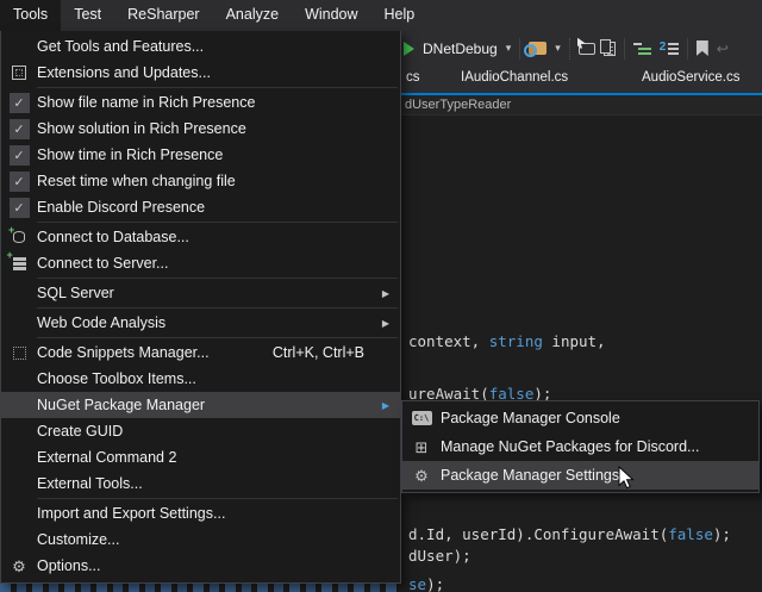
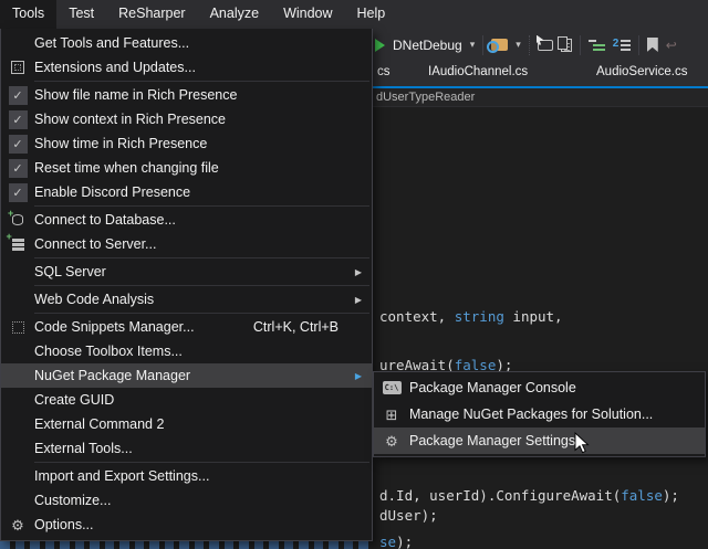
  Tools
  Test
  ReSharper
  Analyze
  Window
  Help
  DNetDebug
  ▾
  ▾
  ↩
  cs
  IAudioChannel.cs
  AudioService.cs
  dUserTypeReader
  context, string input,
  ureAwait(false);
  d.Id, userId).ConfigureAwait(false);
  dUser);
  se);
  Get Tools and Features...
  Extensions and Updates...
  ✓
  Show file name in Rich Presence
  ✓
- Show solution in Rich Presence
+ Show context in Rich Presence
  ✓
  Show time in Rich Presence
  ✓
  Reset time when changing file
  ✓
  Enable Discord Presence
  Connect to Database...
  Connect to Server...
  SQL Server
  ▶
  Web Code Analysis
  ▶
  Code Snippets Manager...
  Ctrl+K, Ctrl+B
  Choose Toolbox Items...
  NuGet Package Manager
  ▶
  Create GUID
  External Command 2
  External Tools...
  Import and Export Settings...
  Customize...
  ⚙
  Options...
  C:\
  Package Manager Console
  ⊞
- Manage NuGet Packages for Discord...
+ Manage NuGet Packages for Solution...
  ⚙
  Package Manager Settings
